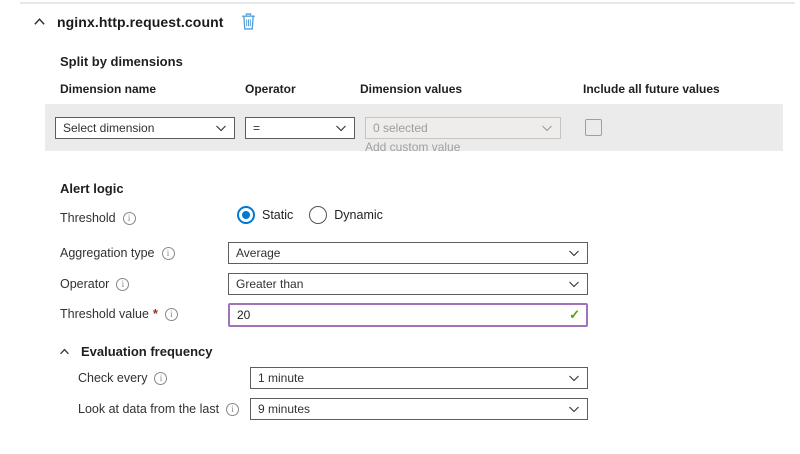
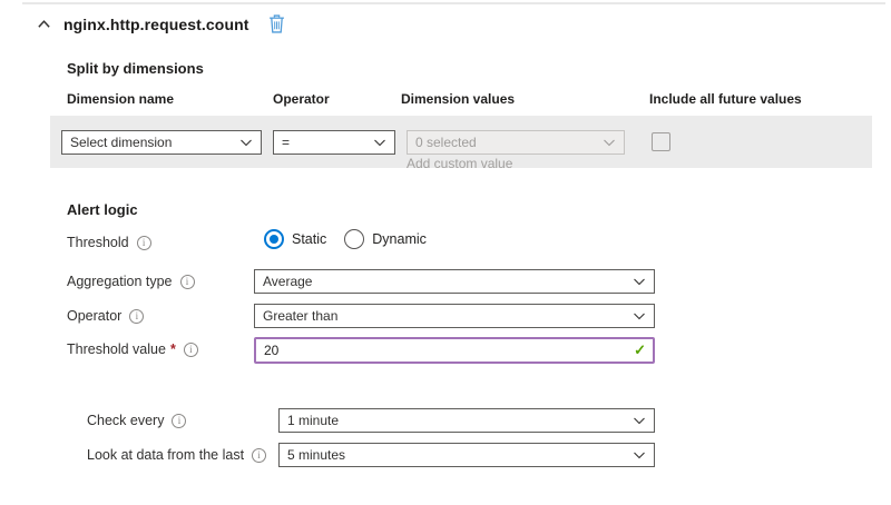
  nginx.http.request.count
  Split by dimensions
  Dimension name
  Operator
  Dimension values
  Include all future values
  Select dimension
  =
  0 selected
  Add custom value
  Alert logic
  Threshold
  i
  Static
  Dynamic
  Aggregation type
  i
  Average
  Operator
  i
  Greater than
  Threshold value
  *
  i
  20
  ✓
- Evaluation frequency
  Check every
  i
  1 minute
  Look at data from the last
  i
- 9 minutes
+ 5 minutes
